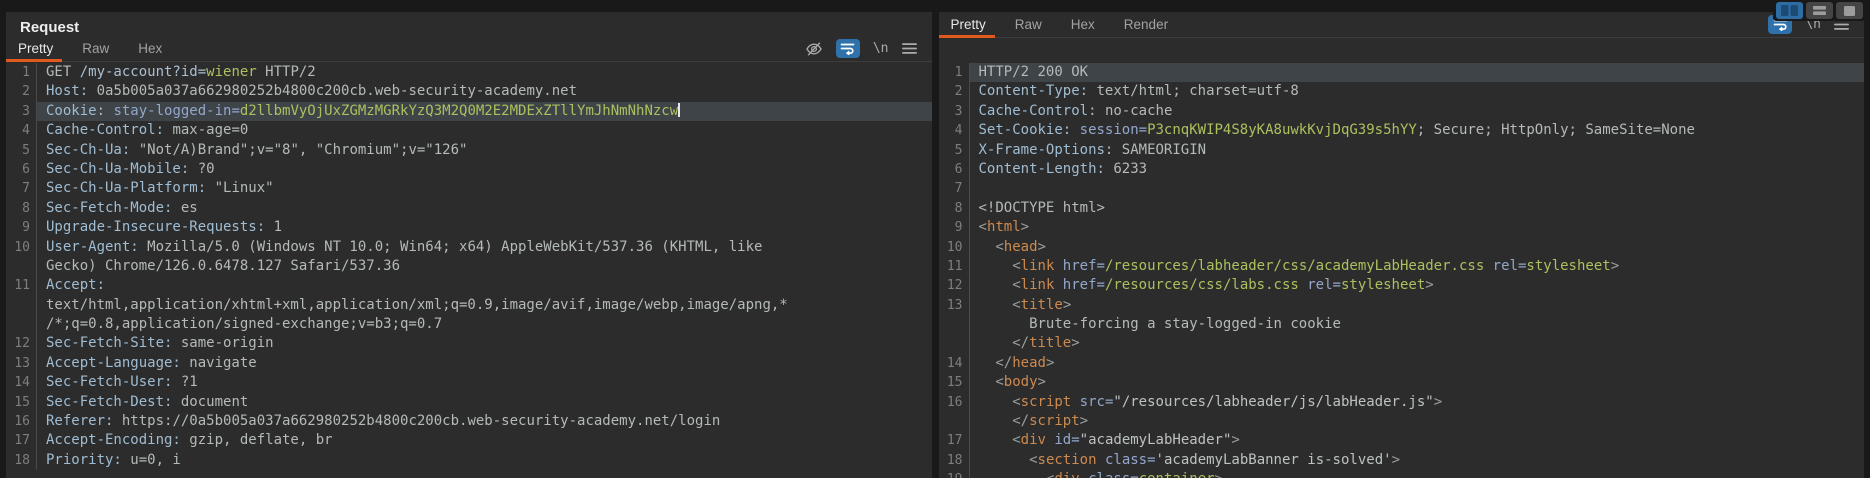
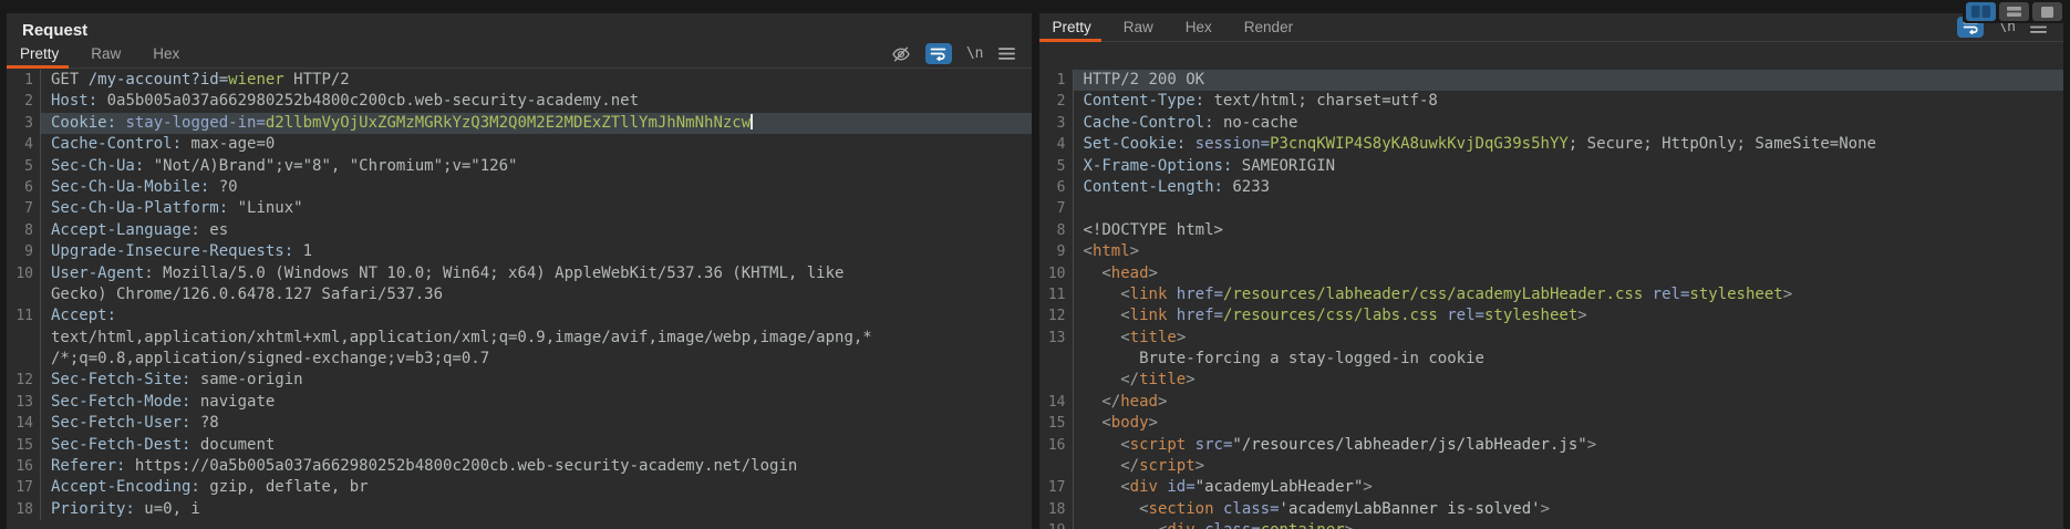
  Request
  Pretty
  Raw
  Hex
  \n
  1
  GET /my-account?id=wiener HTTP/2
  2
  Host: 0a5b005a037a662980252b4800c200cb.web-security-academy.net
  3
  Cookie: stay-logged-in=d2llbmVyOjUxZGMzMGRkYzQ3M2Q0M2E2MDExZTllYmJhNmNhNzcw
  4
  Cache-Control: max-age=0
  5
  Sec-Ch-Ua: "Not/A)Brand";v="8", "Chromium";v="126"
  6
  Sec-Ch-Ua-Mobile: ?0
  7
  Sec-Ch-Ua-Platform: "Linux"
  8
- Sec-Fetch-Mode: es
+ Accept-Language: es
  9
  Upgrade-Insecure-Requests: 1
  10
  User-Agent: Mozilla/5.0 (Windows NT 10.0; Win64; x64) AppleWebKit/537.36 (KHTML, like
  Gecko) Chrome/126.0.6478.127 Safari/537.36
  11
  Accept:
  text/html,application/xhtml+xml,application/xml;q=0.9,image/avif,image/webp,image/apng,*
  /*;q=0.8,application/signed-exchange;v=b3;q=0.7
  12
  Sec-Fetch-Site: same-origin
  13
- Accept-Language: navigate
+ Sec-Fetch-Mode: navigate
  14
- Sec-Fetch-User: ?1
+ Sec-Fetch-User: ?8
  15
  Sec-Fetch-Dest: document
  16
  Referer: https://0a5b005a037a662980252b4800c200cb.web-security-academy.net/login
  17
  Accept-Encoding: gzip, deflate, br
  18
  Priority: u=0, i
  Pretty
  Raw
  Hex
  Render
  \n
  1
  HTTP/2 200 OK
  2
  Content-Type: text/html; charset=utf-8
  3
  Cache-Control: no-cache
  4
  Set-Cookie: session=P3cnqKWIP4S8yKA8uwkKvjDqG39s5hYY; Secure; HttpOnly; SameSite=None
  5
  X-Frame-Options: SAMEORIGIN
  6
  Content-Length: 6233
  7
  8
  <!DOCTYPE html>
  9
  <html>
  10
  <head>
  11
  <link href=/resources/labheader/css/academyLabHeader.css rel=stylesheet>
  12
  <link href=/resources/css/labs.css rel=stylesheet>
  13
  <title>
  Brute-forcing a stay-logged-in cookie
  </title>
  14
  </head>
  15
  <body>
  16
  <script src="/resources/labheader/js/labHeader.js">
  </script>
  17
  <div id="academyLabHeader">
  18
  <section class='academyLabBanner is-solved'>
